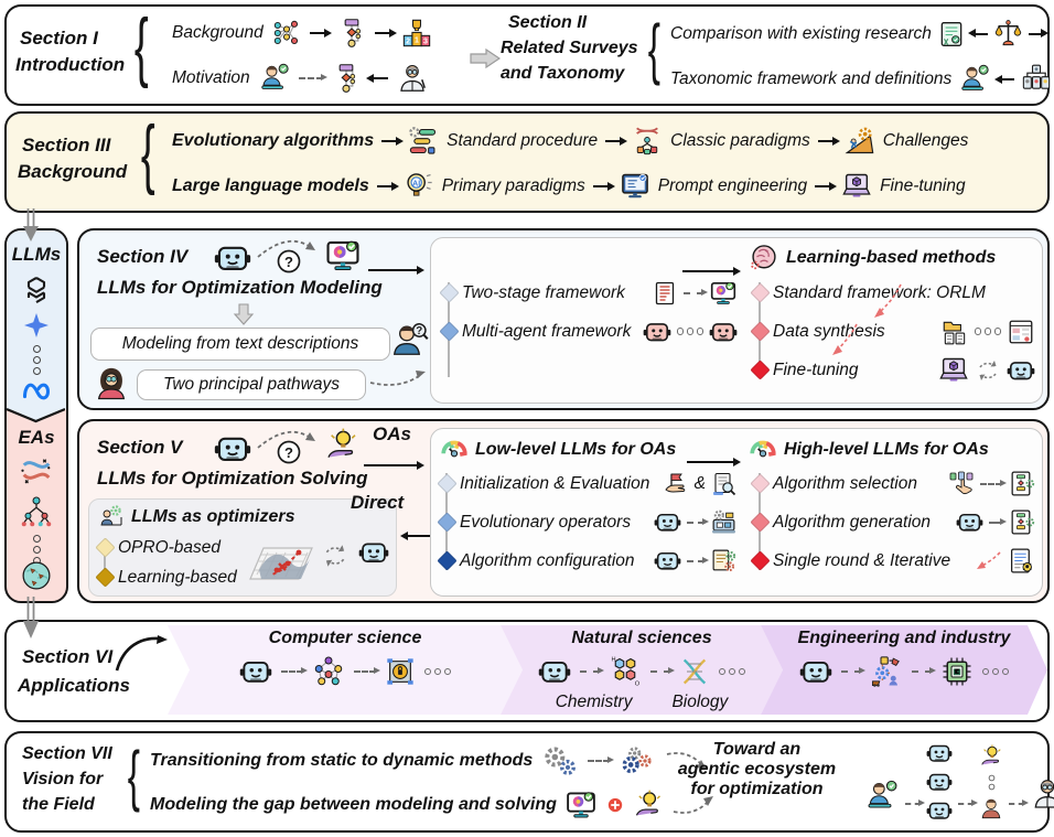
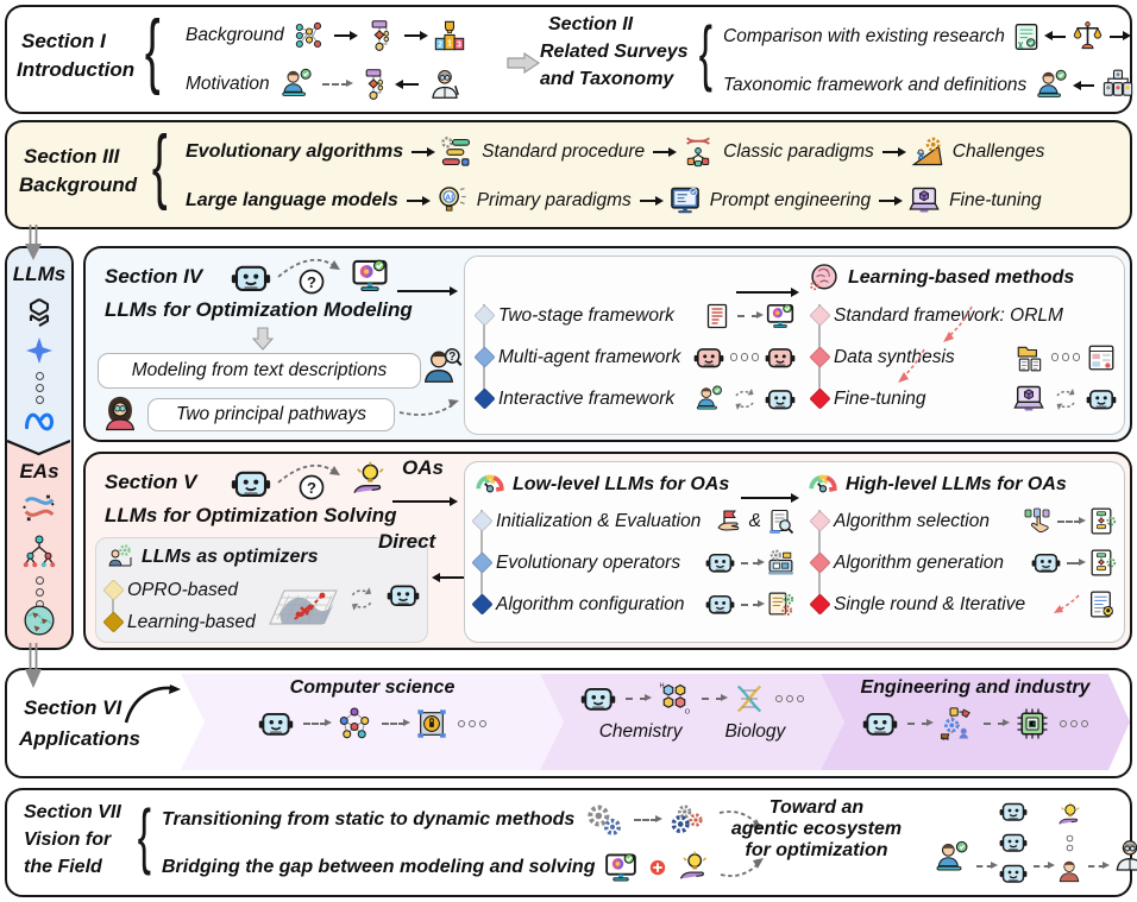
  Section I
  Introduction
  {
  Background
  Motivation
  Section II
  Related Surveys
  and Taxonomy
  {
  Comparison with existing research
  Taxonomic framework and definitions
  Section III
  Background
  {
  Evolutionary algorithms
  Standard procedure
  Classic paradigms
  Challenges
  Large language models
  Primary paradigms
  Prompt engineering
  Fine-tuning
  LLMs
  EAs
  Section IV
  LLMs for Optimization Modeling
  Modeling from text descriptions
  Two principal pathways
  Two-stage framework
  Multi-agent framework
+ Interactive framework
  Learning-based methods
  Standard frameork: ORLM
  Data synthesis
  Fine-tuning
  Section V
  OAs
  LLMs for Optimization Solving
  LLMs as optimizers
  OPRO-based
  Learning-based
  Direct
  Low-level LLMs for OAs
  Initialization & Evaluation
  &
  Evolutionary operators
  Algorithm configuration
  High-level LLMs for OAs
  Algorithm selection
  Algorithm generation
  Single round & Iterative
  Section VI
  Applications
  Computer science
- Natural sciences
  Chemistry
  Biology
  Engineering and industry
  Section VII
  Vision for
  the Field
  {
  Transitioning from static to dynamic methods
- Modeling the gap between modeling and solving
+ Bridging the gap between modeling and solving
  Toward an
  agentic ecosystem
  for optimization
